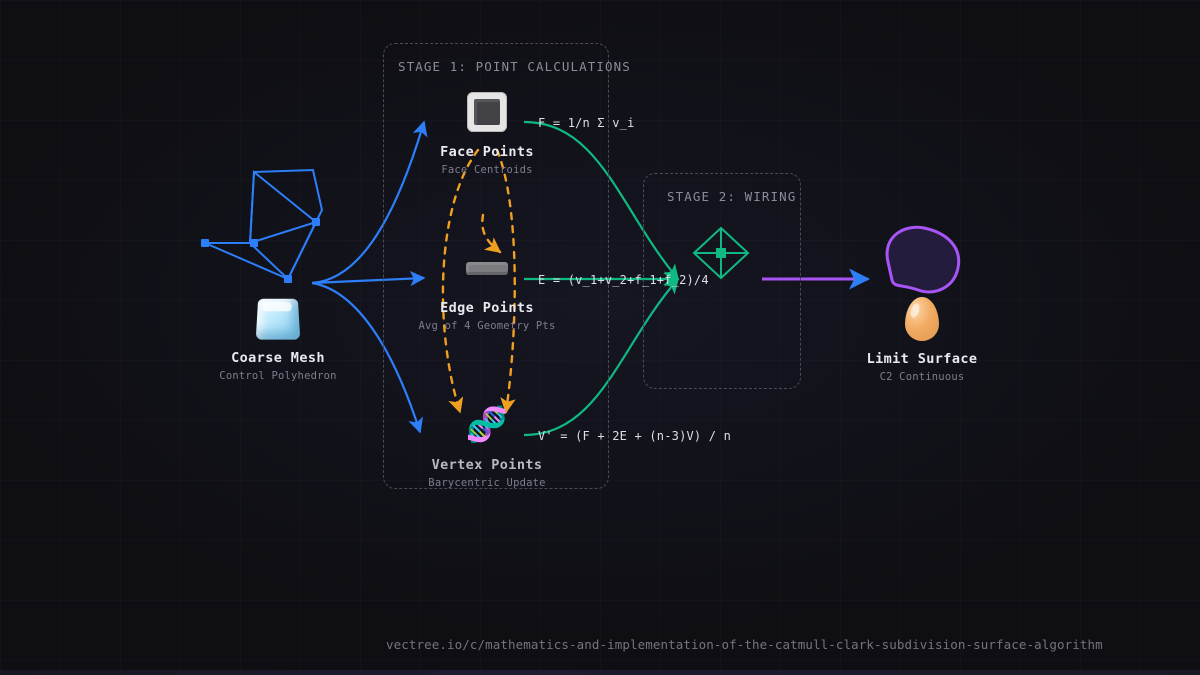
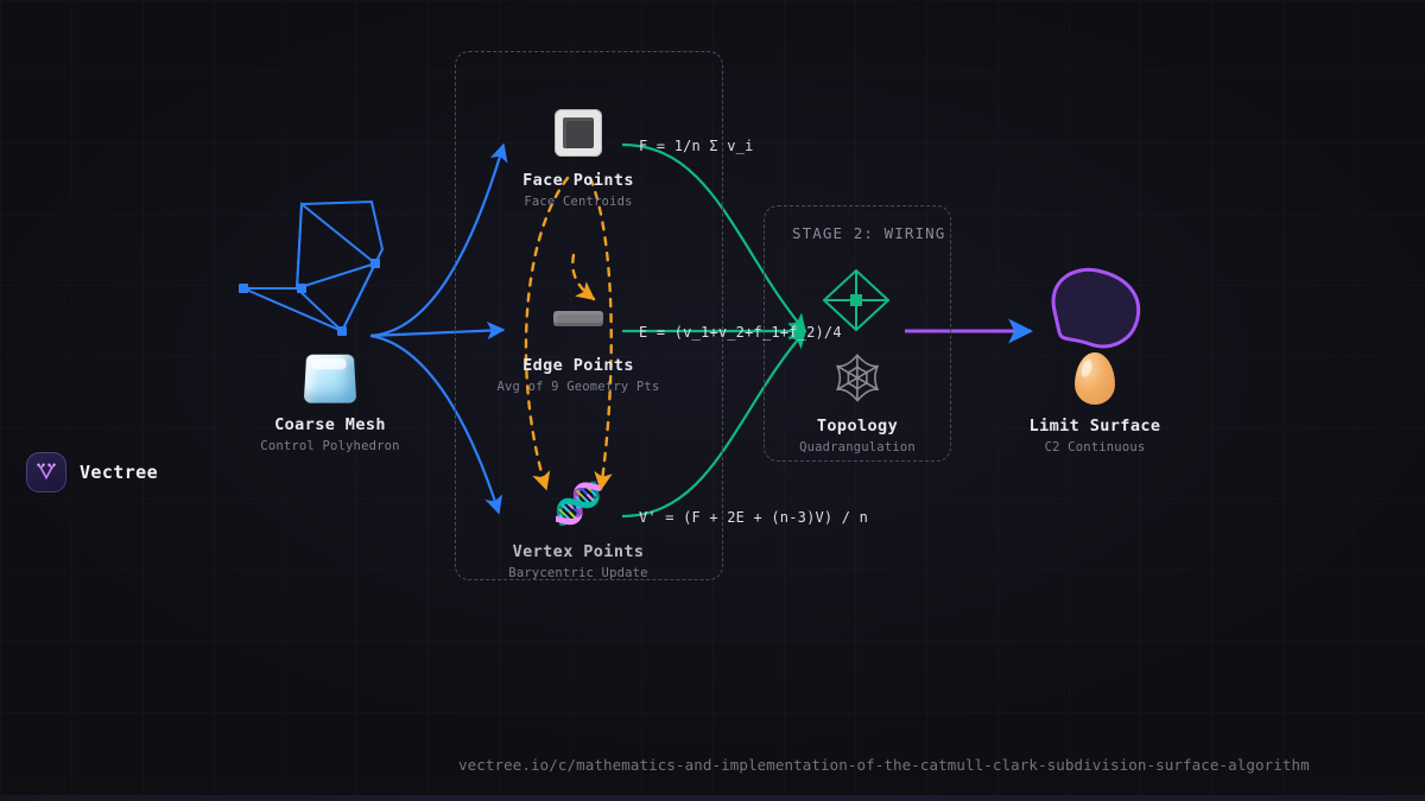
- STAGE 1: POINT CALCULATIONS
  STAGE 2: WIRING
  Coarse Mesh
  Control Polyhedron
  Face Points
  Face Centroids
  Edge Points
- Avg of 4 Geometry Pts
+ Avg of 9 Geometry Pts
  🧬
  Vertex Points
  Barycentric Update
+ 🕸
+ Topology
+ Quadrangulation
  Limit Surface
  C2 Continuous
  F = 1/n Σ v_i
  E = (v_1+v_2+f_1+f_2)/4
  V' = (F + 2E + (n-3)V) / n
+ Vectree
  vectree.io/c/mathematics-and-implementation-of-the-catmull-clark-subdivision-surface-algorithm
